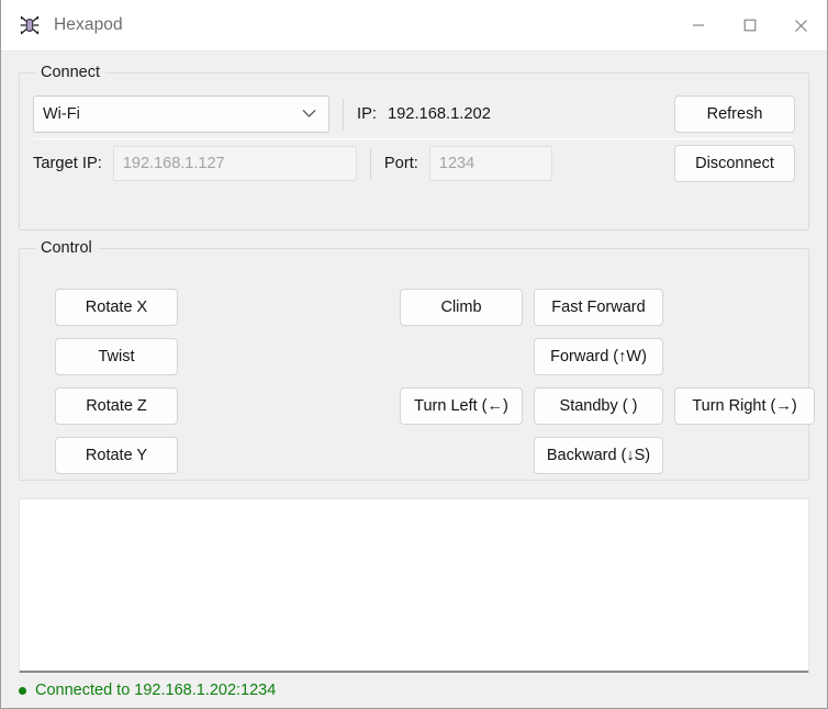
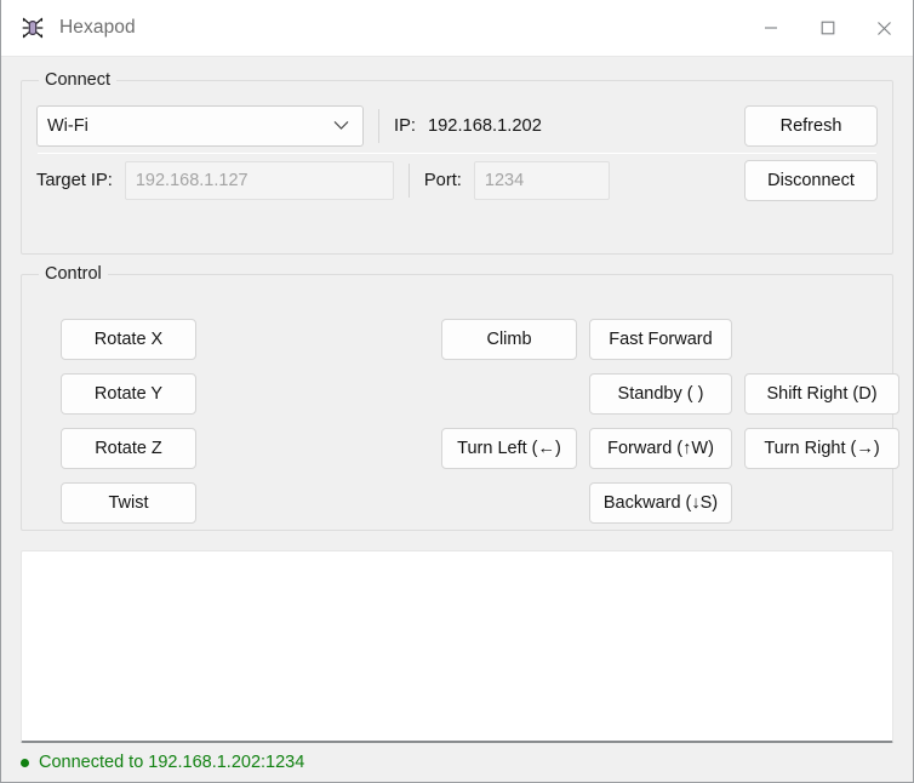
  Hexapod
  Connect
  Wi-Fi
  IP:
  192.168.1.202
  Refresh
  Target IP:
  192.168.1.127
  Port:
  1234
  Disconnect
  Control
  Rotate X
- Twist
+ Rotate Y
  Rotate Z
- Rotate Y
+ Twist
  Climb
  Fast Forward
- Forward (↑W)
+ Standby ( )
+ Shift Right (D)
  Turn Left (←)
- Standby ( )
+ Forward (↑W)
  Turn Right (→)
  Backward (↓S)
  Connected to 192.168.1.202:1234
